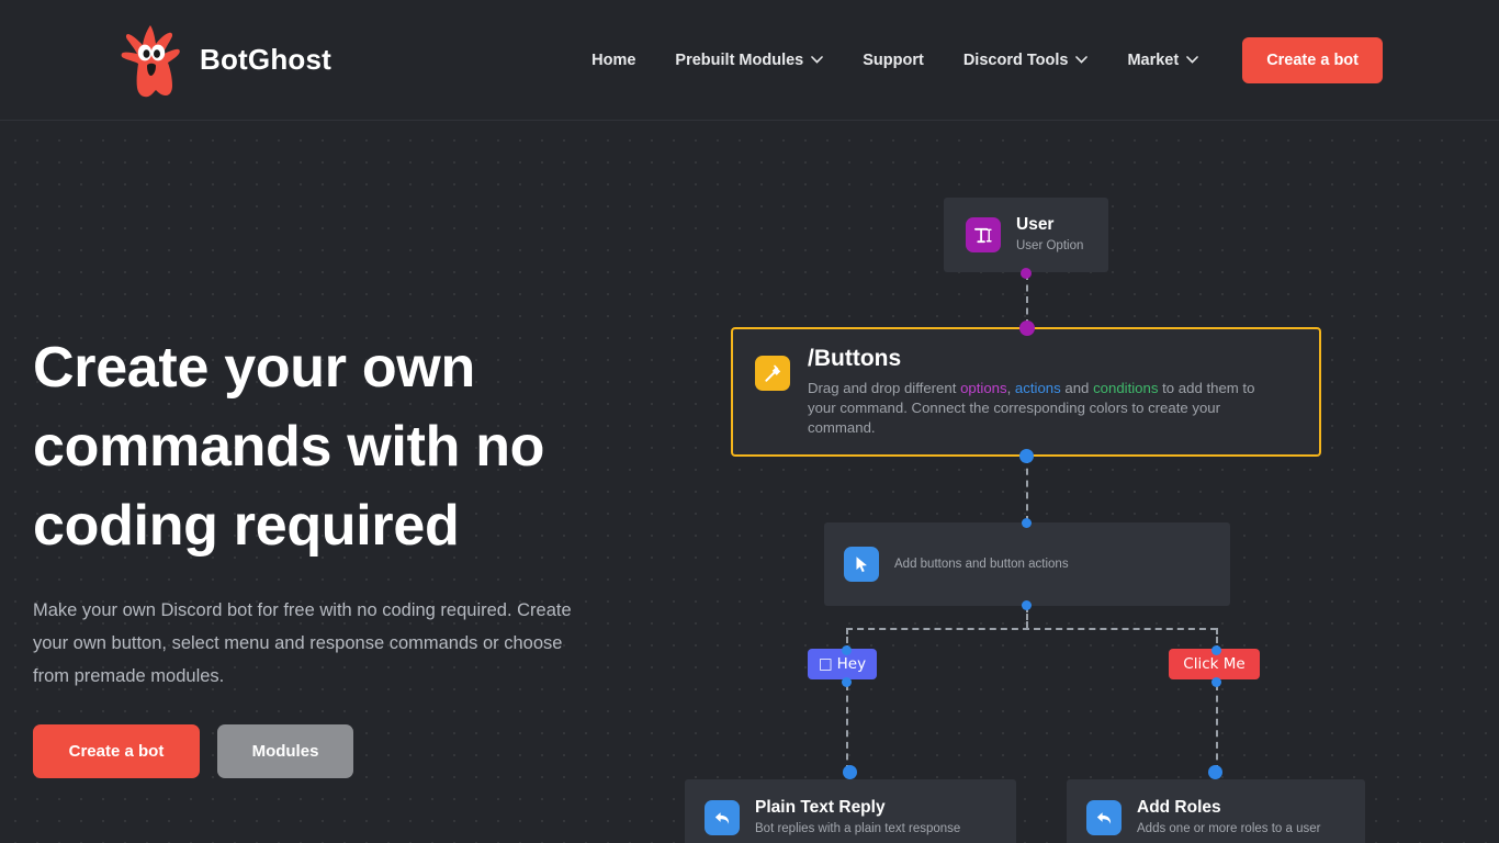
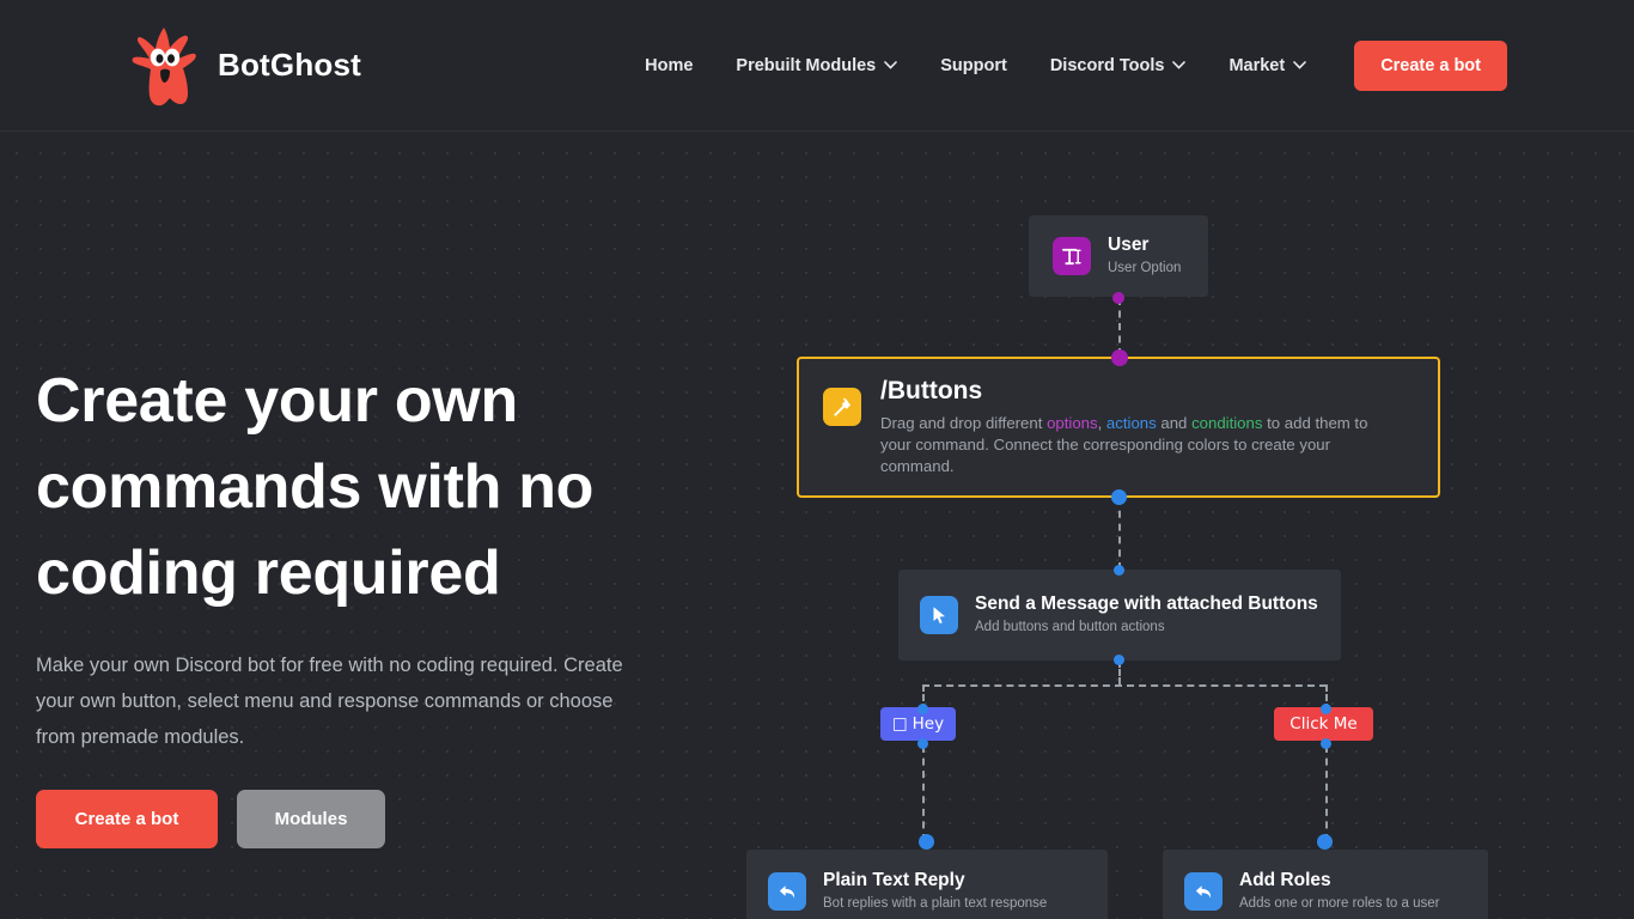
  BotGhost
  Home
  Prebuilt Modules
  Support
  Discord Tools
  Market
  Create a bot
  Create your own commands with no coding required
  Make your own Discord bot for free with no coding required. Create your own button, select menu and response commands or choose from premade modules.
  Create a bot
  Modules
  User
  User Option
  /Buttons
  Drag and drop different options, actions and conditions to add them to your command. Connect the corresponding colors to create your command.
+ Send a Message with attached Buttons
  Add buttons and button actions
  □
  Hey
  Click Me
  Plain Text Reply
  Bot replies with a plain text response
  Add Roles
  Adds one or more roles to a user
